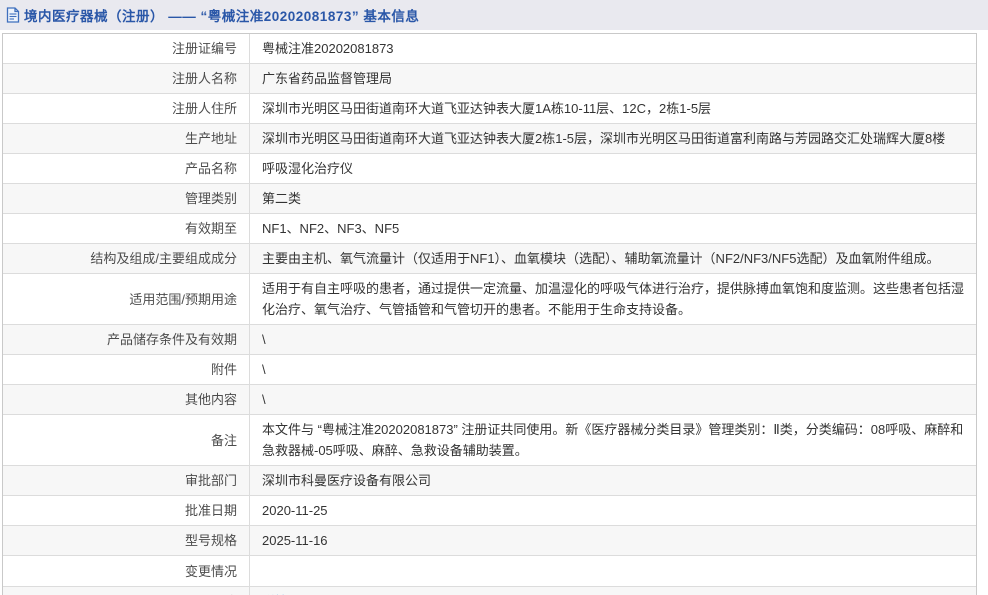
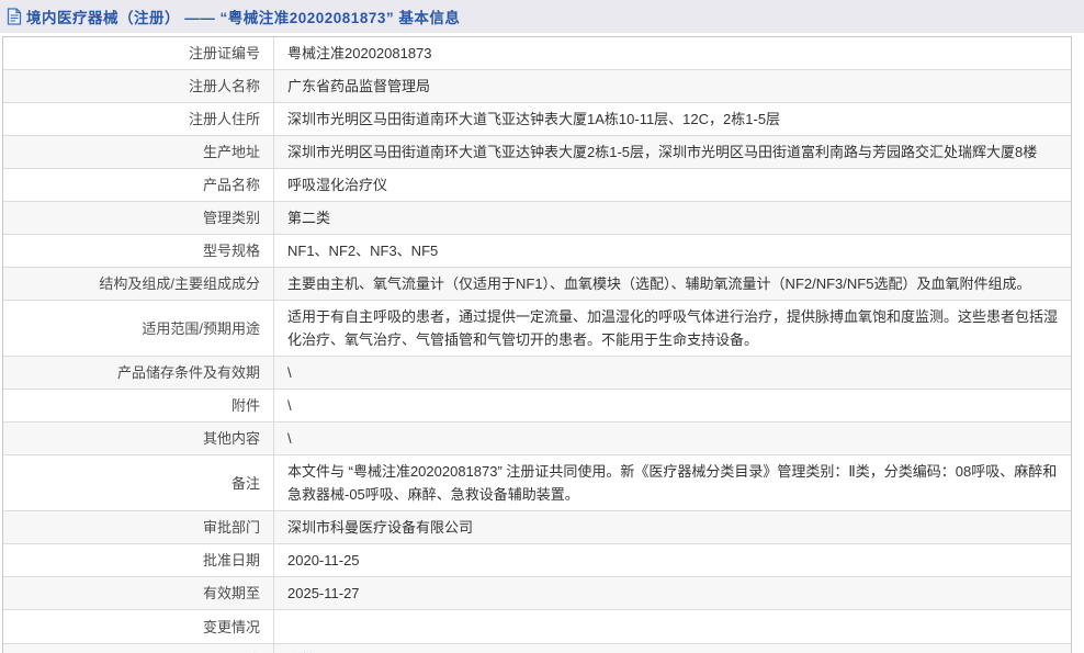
  境内医疗器械（注册） —— “粤械注准20202081873” 基本信息
  注册证编号
  粤械注准20202081873
  注册人名称
  广东省药品监督管理局
  注册人住所
  深圳市光明区马田街道南环大道飞亚达钟表大厦1A栋10-11层、12C，2栋1-5层
  生产地址
  深圳市光明区马田街道南环大道飞亚达钟表大厦2栋1-5层，深圳市光明区马田街道富利南路与芳园路交汇处瑞辉大厦8楼
  产品名称
  呼吸湿化治疗仪
  管理类别
  第二类
- 有效期至
+ 型号规格
  NF1、NF2、NF3、NF5
  结构及组成/主要组成成分
  主要由主机、氧气流量计（仅适用于NF1）、血氧模块（选配）、辅助氧流量计（NF2/NF3/NF5选配）及血氧附件组成。
  适用范围/预期用途
  适用于有自主呼吸的患者，通过提供一定流量、加温湿化的呼吸气体进行治疗，提供脉搏血氧饱和度监测。这些患者包括湿化治疗、氧气治疗、气管插管和气管切开的患者。不能用于生命支持设备。
  产品储存条件及有效期
  \
  附件
  \
  其他内容
  \
  备注
  本文件与 “粤械注准20202081873” 注册证共同使用。新《医疗器械分类目录》管理类别：Ⅱ类，分类编码：08呼吸、麻醉和急救器械-05呼吸、麻醉、急救设备辅助装置。
  审批部门
  深圳市科曼医疗设备有限公司
  批准日期
  2020-11-25
- 型号规格
+ 有效期至
- 2025-11-16
+ 2025-11-27
  变更情况
